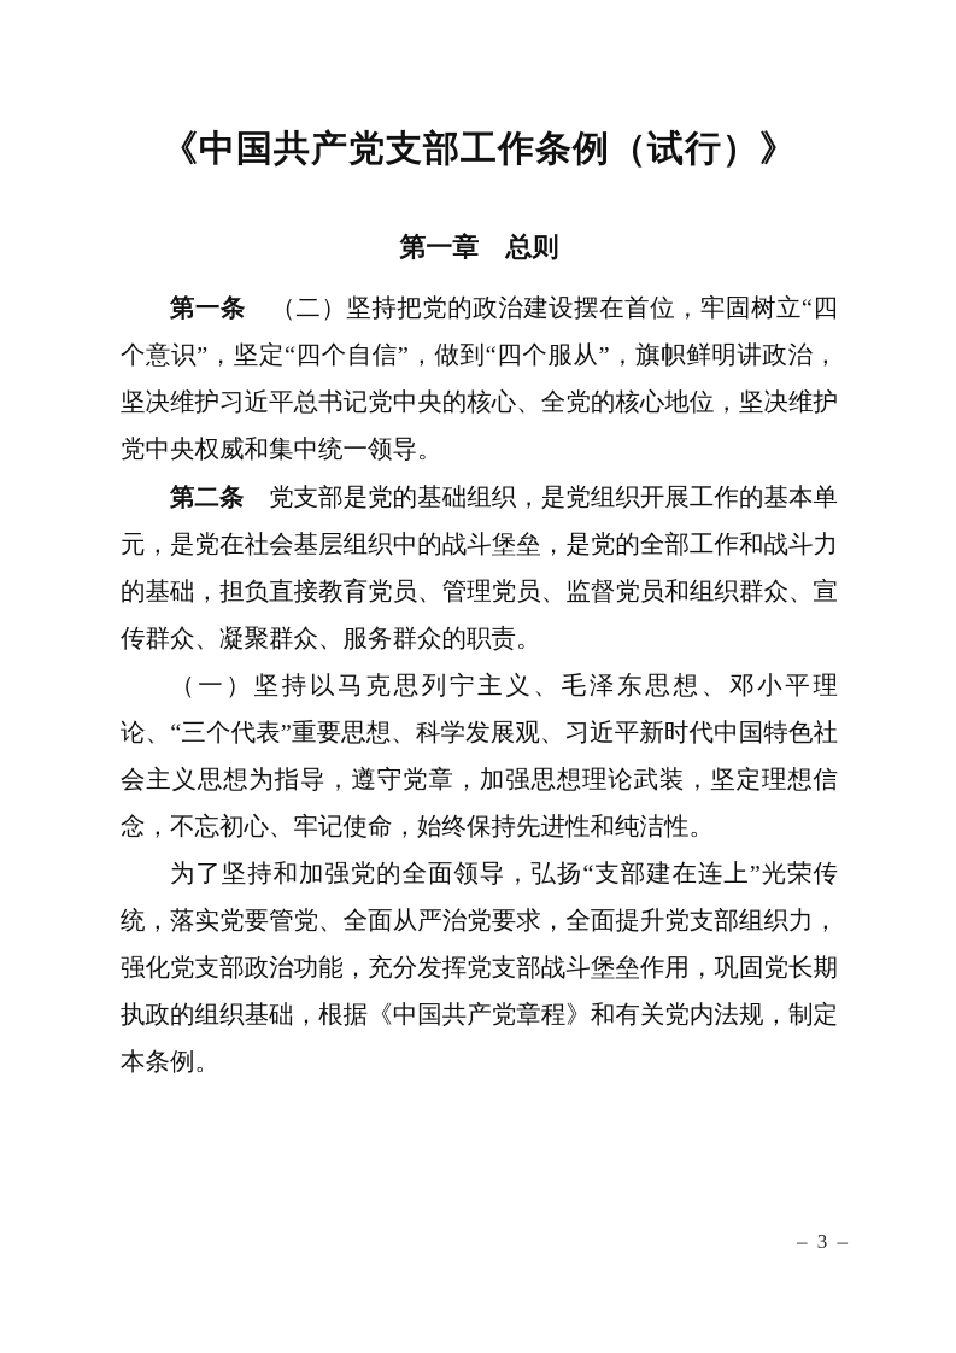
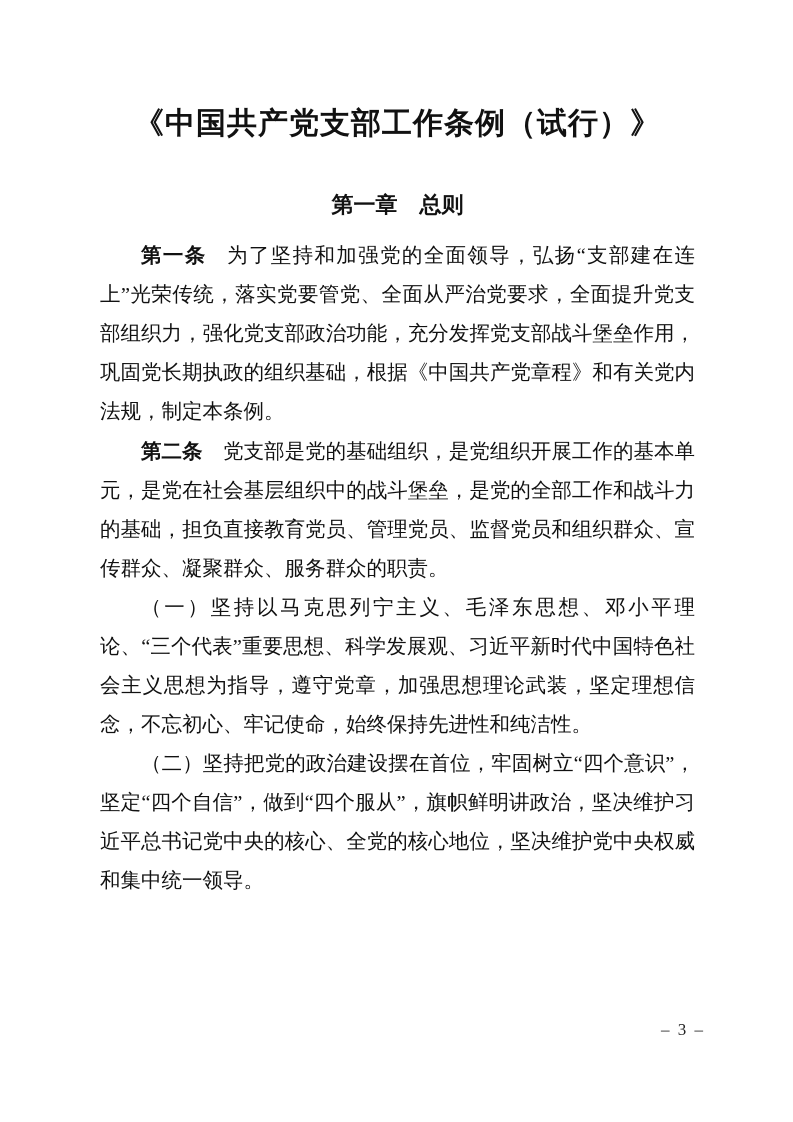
  《中国共产党支部工作条例（试行）》
  第一章 总则
- 第一条 （二）坚持把党的政治建设摆在首位，牢固树立“四个意识”，坚定“四个自信”，做到“四个服从”，旗帜鲜明讲政治，坚决维护习近平总书记党中央的核心、全党的核心地位，坚决维护党中央权威和集中统一领导。
+ 第一条 为了坚持和加强党的全面领导，弘扬“支部建在连上”光荣传统，落实党要管党、全面从严治党要求，全面提升党支部组织力，强化党支部政治功能，充分发挥党支部战斗堡垒作用，巩固党长期执政的组织基础，根据《中国共产党章程》和有关党内法规，制定本条例。
  第二条 党支部是党的基础组织，是党组织开展工作的基本单元，是党在社会基层组织中的战斗堡垒，是党的全部工作和战斗力的基础，担负直接教育党员、管理党员、监督党员和组织群众、宣传群众、凝聚群众、服务群众的职责。
  （一）坚持以马克思列宁主义、毛泽东思想、邓小平理论、“三个代表”重要思想、科学发展观、习近平新时代中国特色社会主义思想为指导，遵守党章，加强思想理论武装，坚定理想信念，不忘初心、牢记使命，始终保持先进性和纯洁性。
- 为了坚持和加强党的全面领导，弘扬“支部建在连上”光荣传统，落实党要管党、全面从严治党要求，全面提升党支部组织力，强化党支部政治功能，充分发挥党支部战斗堡垒作用，巩固党长期执政的组织基础，根据《中国共产党章程》和有关党内法规，制定本条例。
+ （二）坚持把党的政治建设摆在首位，牢固树立“四个意识”，坚定“四个自信”，做到“四个服从”，旗帜鲜明讲政治，坚决维护习近平总书记党中央的核心、全党的核心地位，坚决维护党中央权威和集中统一领导。
  – 3 –
